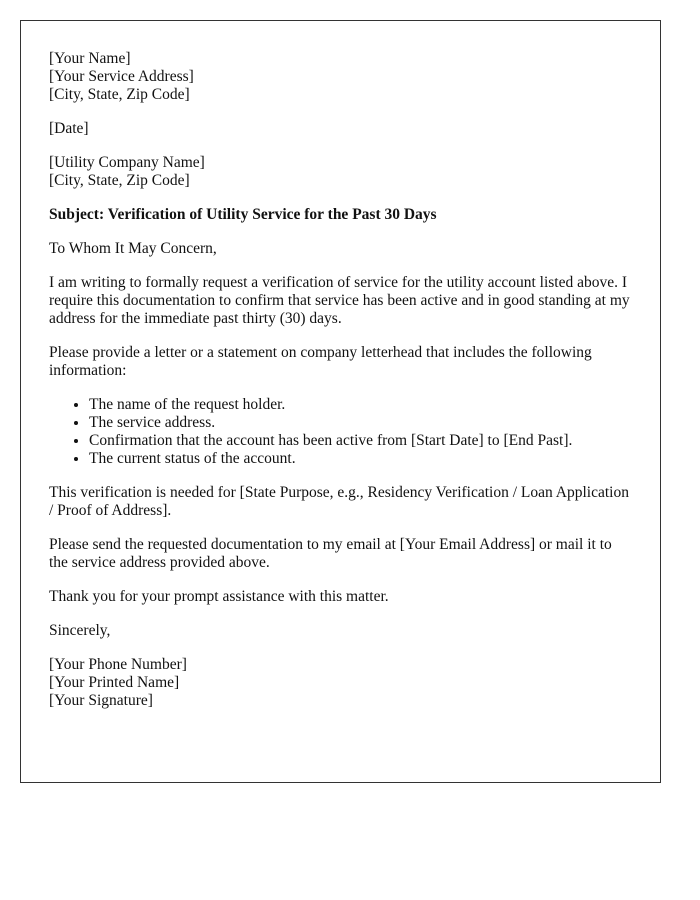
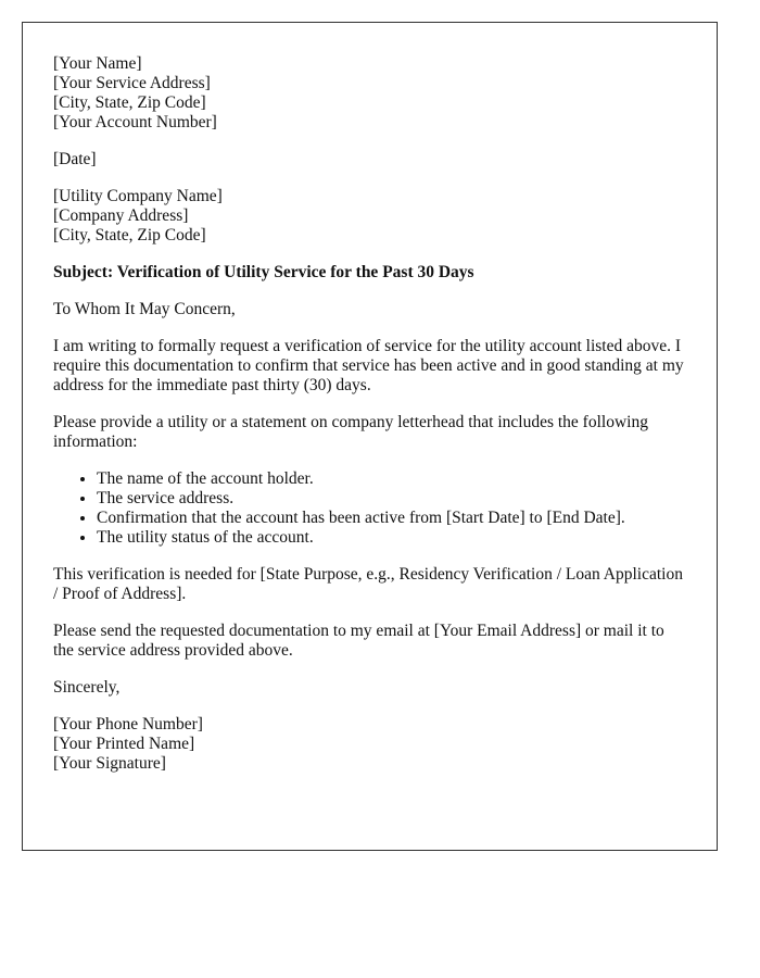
  [Your Name]
  [Your Service Address]
  [City, State, Zip Code]
+ [Your Account Number]
  [Date]
  [Utility Company Name]
+ [Company Address]
  [City, State, Zip Code]
  Subject: Verification of Utility Service for the Past 30 Days
  To Whom It May Concern,
  I am writing to formally request a verification of service for the utility account listed above. I require this documentation to confirm that service has been active and in good standing at my address for the immediate past thirty (30) days.
- Please provide a letter or a statement on company letterhead that includes the following information:
+ Please provide a utility or a statement on company letterhead that includes the following information:
- The name of the request holder.
+ The name of the account holder.
  The service address.
- Confirmation that the account has been active from [Start Date] to [End Past].
+ Confirmation that the account has been active from [Start Date] to [End Date].
- The current status of the account.
+ The utility status of the account.
  This verification is needed for [State Purpose, e.g., Residency Verification / Loan Application / Proof of Address].
  Please send the requested documentation to my email at [Your Email Address] or mail it to the service address provided above.
- Thank you for your prompt assistance with this matter.
  Sincerely,
  [Your Phone Number]
  [Your Printed Name]
  [Your Signature]
